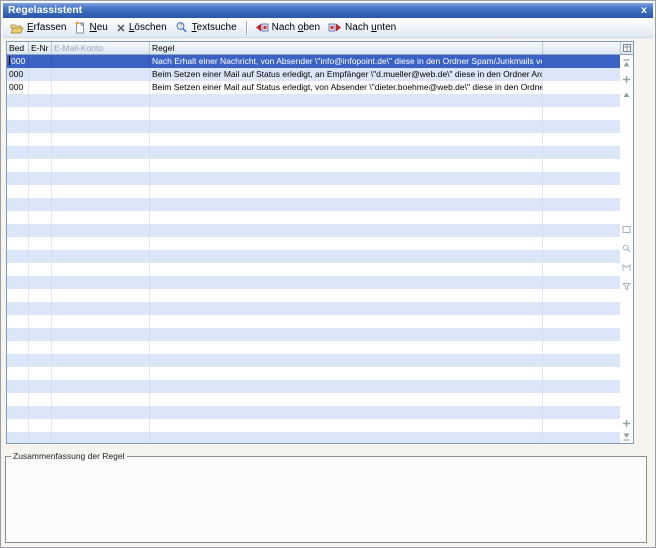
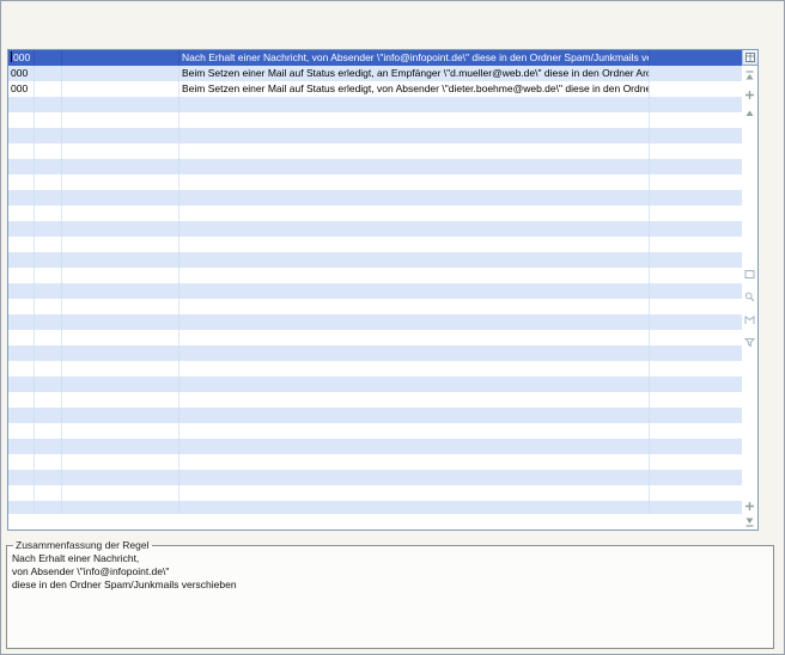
- Regelassistent
- x
- Erfassen
- Neu
- Löschen
- Textsuche
- Nach oben
- Nach unten
- Bed
- E-Nr
- E-Mail-Konto
- Regel
  000
  Nach Erhalt einer Nachricht, von Absender \"info@infopoint.de\" diese in den Ordner Spam/Junkmails ve
  000
  Beim Setzen einer Mail auf Status erledigt, an Empfänger \"d.mueller@web.de\" diese in den Ordner Arc
  000
  Beim Setzen einer Mail auf Status erledigt, von Absender \"dieter.boehme@web.de\" diese in den Ordne
  Zusammenfassung der Regel
+ Nach Erhalt einer Nachricht,
+ von Absender \"info@infopoint.de\"
+ diese in den Ordner Spam/Junkmails verschieben
